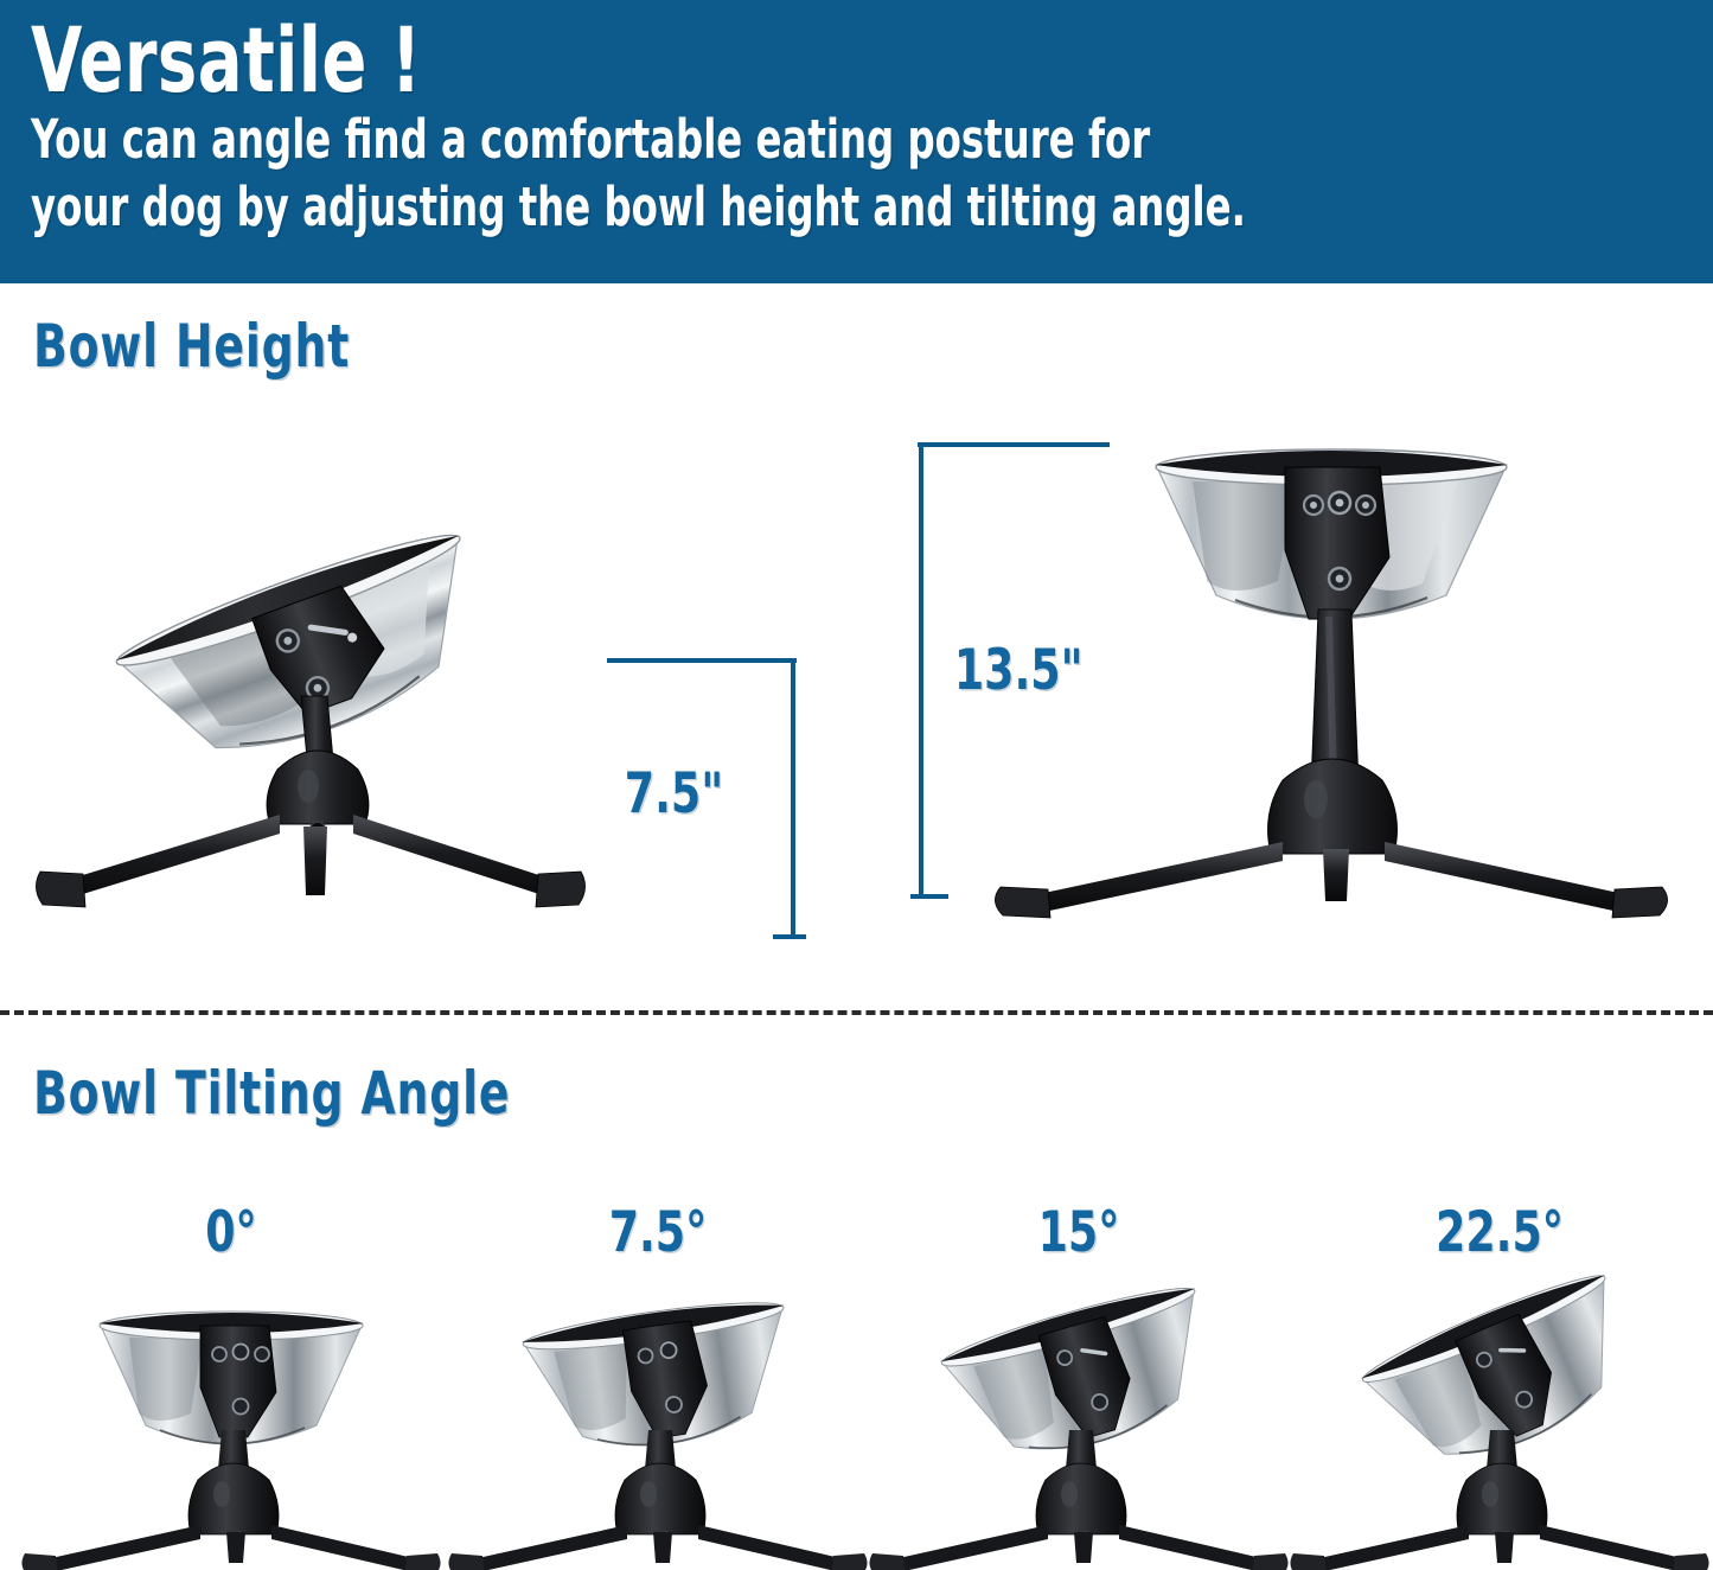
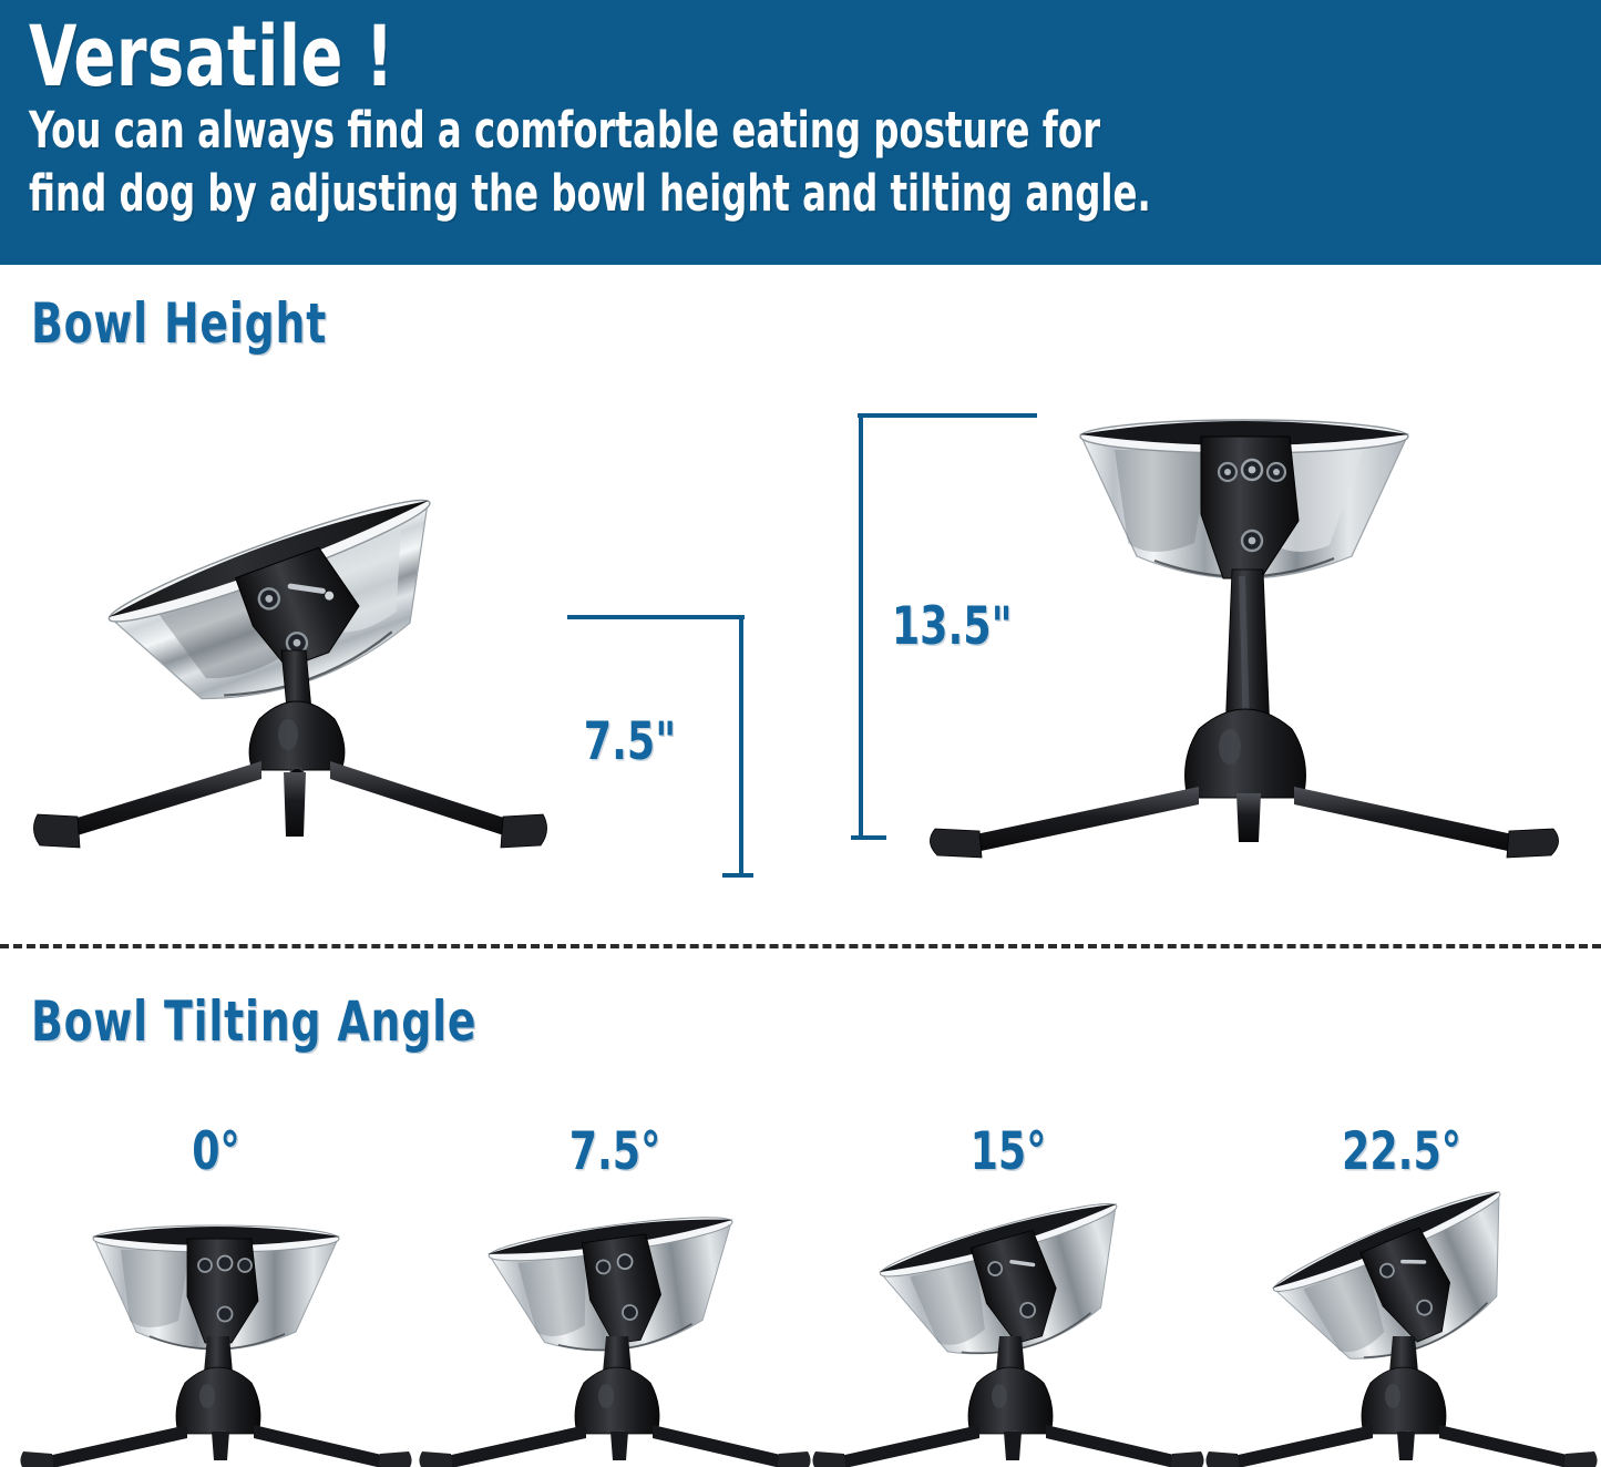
  Versatile !
- You can angle find a comfortable eating posture for
+ You can always find a comfortable eating posture for
- your dog by adjusting the bowl height and tilting angle.
+ find dog by adjusting the bowl height and tilting angle.
  Bowl Height
  7.5"
  13.5"
  Bowl Tilting Angle
  0°
  7.5°
  15°
  22.5°
